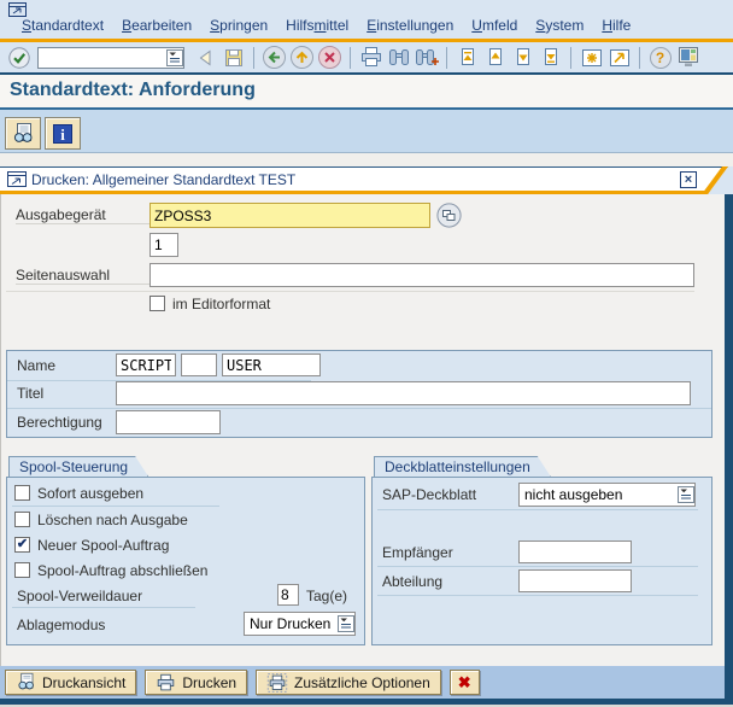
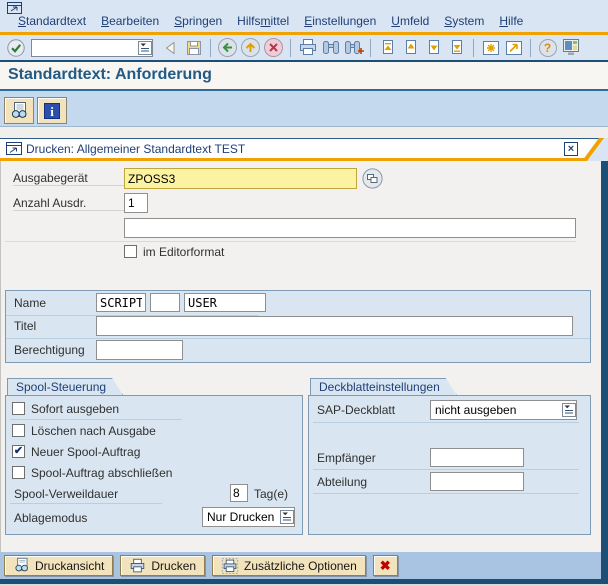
  Standardtext
  Bearbeiten
  Springen
  Hilfsmittel
  Einstellungen
  Umfeld
  System
  Hilfe
  ?
  Standardtext: Anforderung
  i
  Drucken: Allgemeiner Standardtext TEST
  ×
  Ausgabegerät
  ZPOSS3
+ Anzahl Ausdr.
  1
- Seitenauswahl
  im Editorformat
  Name
  SCRIPT
  USER
  Titel
  Berechtigung
  Spool-Steuerung
  Sofort ausgeben
  Löschen nach Ausgabe
  Neuer Spool-Auftrag
  Spool-Auftrag abschließen
  Spool-Verweildauer
  8
  Tag(e)
  Ablagemodus
  Nur Drucken
  Deckblatteinstellungen
  SAP-Deckblatt
  nicht ausgeben
  Empfänger
  Abteilung
  Druckansicht
  Drucken
  Zusätzliche Optionen
  ✖
